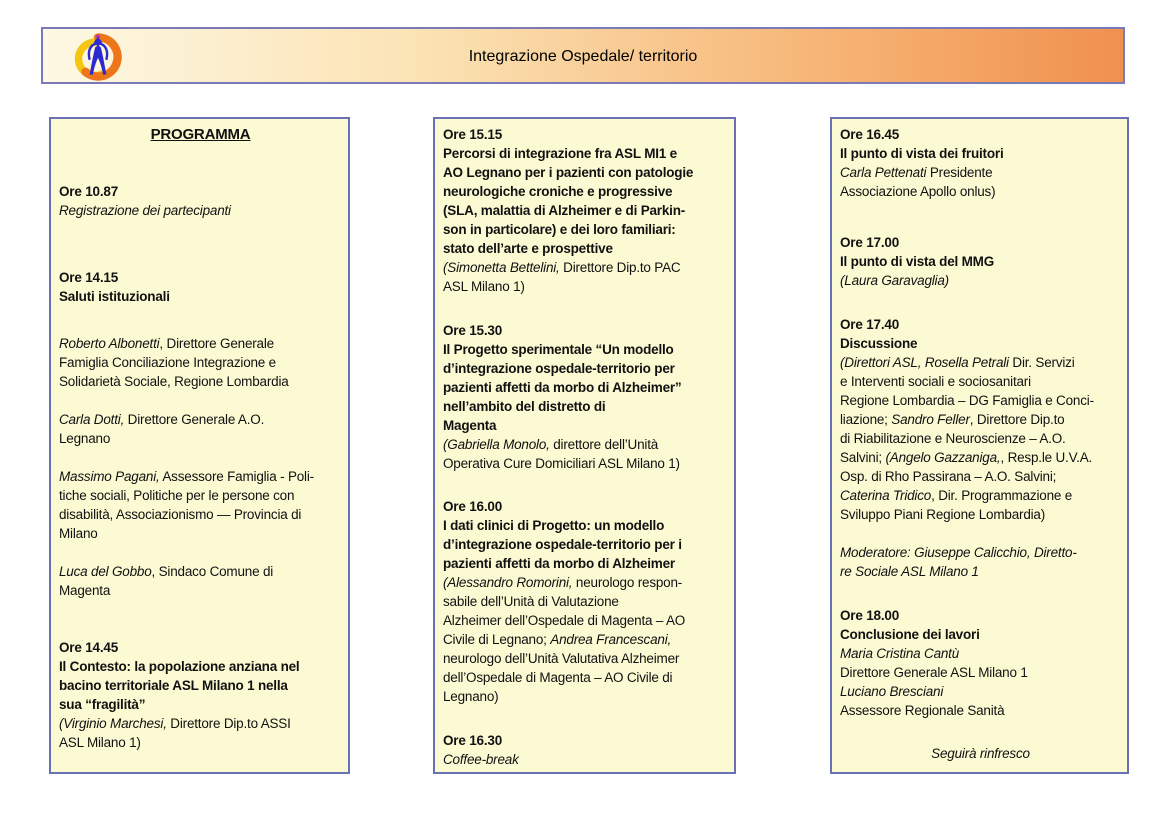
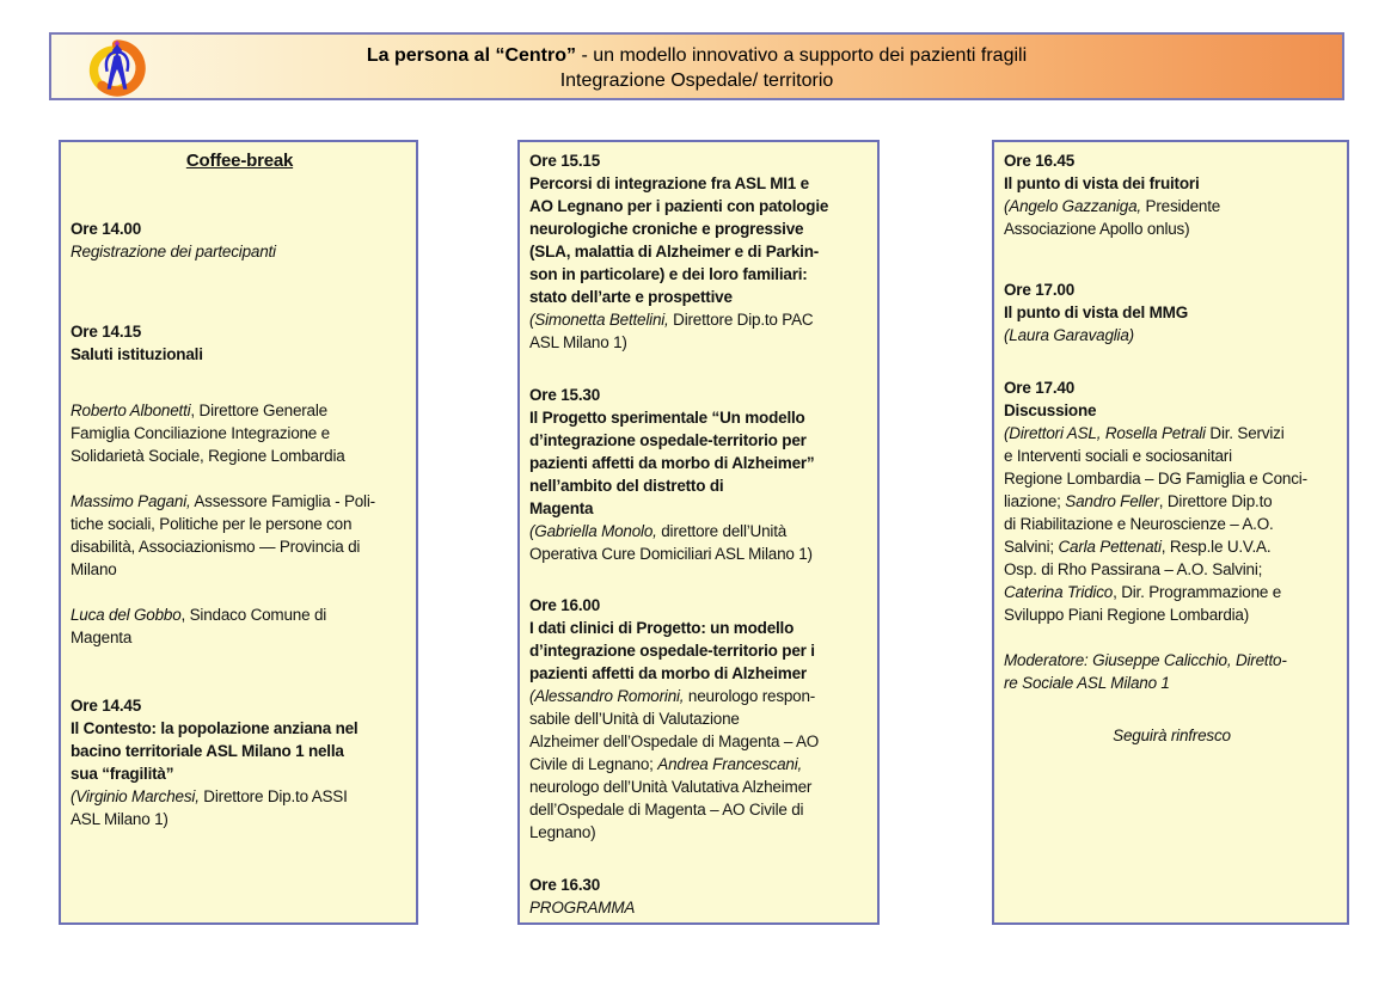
+ La persona al “Centro” - un modello innovativo a supporto dei pazienti fragili
  Integrazione Ospedale/ territorio
- PROGRAMMA
+ Coffee-break
- Ore 10.87
+ Ore 14.00
  Registrazione dei partecipanti
  Ore 14.15
  Saluti istituzionali
  Roberto Albonetti, Direttore Generale
  Famiglia Conciliazione Integrazione e
  Solidarietà Sociale, Regione Lombardia
- Carla Dotti, Direttore Generale A.O.
- Legnano
  Massimo Pagani, Assessore Famiglia - Poli-
  tiche sociali, Politiche per le persone con
  disabilità, Associazionismo — Provincia di
  Milano
  Luca del Gobbo, Sindaco Comune di
  Magenta
  Ore 14.45
  Il Contesto: la popolazione anziana nel
  bacino territoriale ASL Milano 1 nella
  sua “fragilità”
  (Virginio Marchesi, Direttore Dip.to ASSI
  ASL Milano 1)
  Ore 15.15
  Percorsi di integrazione fra ASL MI1 e
  AO Legnano per i pazienti con patologie
  neurologiche croniche e progressive
  (SLA, malattia di Alzheimer e di Parkin-
  son in particolare) e dei loro familiari:
  stato dell’arte e prospettive
  (Simonetta Bettelini, Direttore Dip.to PAC
  ASL Milano 1)
  Ore 15.30
  Il Progetto sperimentale “Un modello
  d’integrazione ospedale-territorio per
  pazienti affetti da morbo di Alzheimer”
  nell’ambito del distretto di
  Magenta
  (Gabriella Monolo, direttore dell’Unità
  Operativa Cure Domiciliari ASL Milano 1)
  Ore 16.00
  I dati clinici di Progetto: un modello
  d’integrazione ospedale-territorio per i
  pazienti affetti da morbo di Alzheimer
  (Alessandro Romorini, neurologo respon-
  sabile dell’Unità di Valutazione
  Alzheimer dell’Ospedale di Magenta – AO
  Civile di Legnano; Andrea Francescani,
  neurologo dell’Unità Valutativa Alzheimer
  dell’Ospedale di Magenta – AO Civile di
  Legnano)
  Ore 16.30
- Coffee-break
+ PROGRAMMA
  Ore 16.45
  Il punto di vista dei fruitori
- Carla Pettenati Presidente
+ (Angelo Gazzaniga, Presidente
  Associazione Apollo onlus)
  Ore 17.00
  Il punto di vista del MMG
  (Laura Garavaglia)
  Ore 17.40
  Discussione
  (Direttori ASL, Rosella Petrali Dir. Servizi
  e Interventi sociali e sociosanitari
  Regione Lombardia – DG Famiglia e Conci-
  liazione; Sandro Feller, Direttore Dip.to
  di Riabilitazione e Neuroscienze – A.O.
- Salvini; (Angelo Gazzaniga,, Resp.le U.V.A.
+ Salvini; Carla Pettenati, Resp.le U.V.A.
  Osp. di Rho Passirana – A.O. Salvini;
  Caterina Tridico, Dir. Programmazione e
  Sviluppo Piani Regione Lombardia)
  Moderatore: Giuseppe Calicchio, Diretto-
  re Sociale ASL Milano 1
- Ore 18.00
- Conclusione dei lavori
- Maria Cristina Cantù
- Direttore Generale ASL Milano 1
- Luciano Bresciani
- Assessore Regionale Sanità
  Seguirà rinfresco
